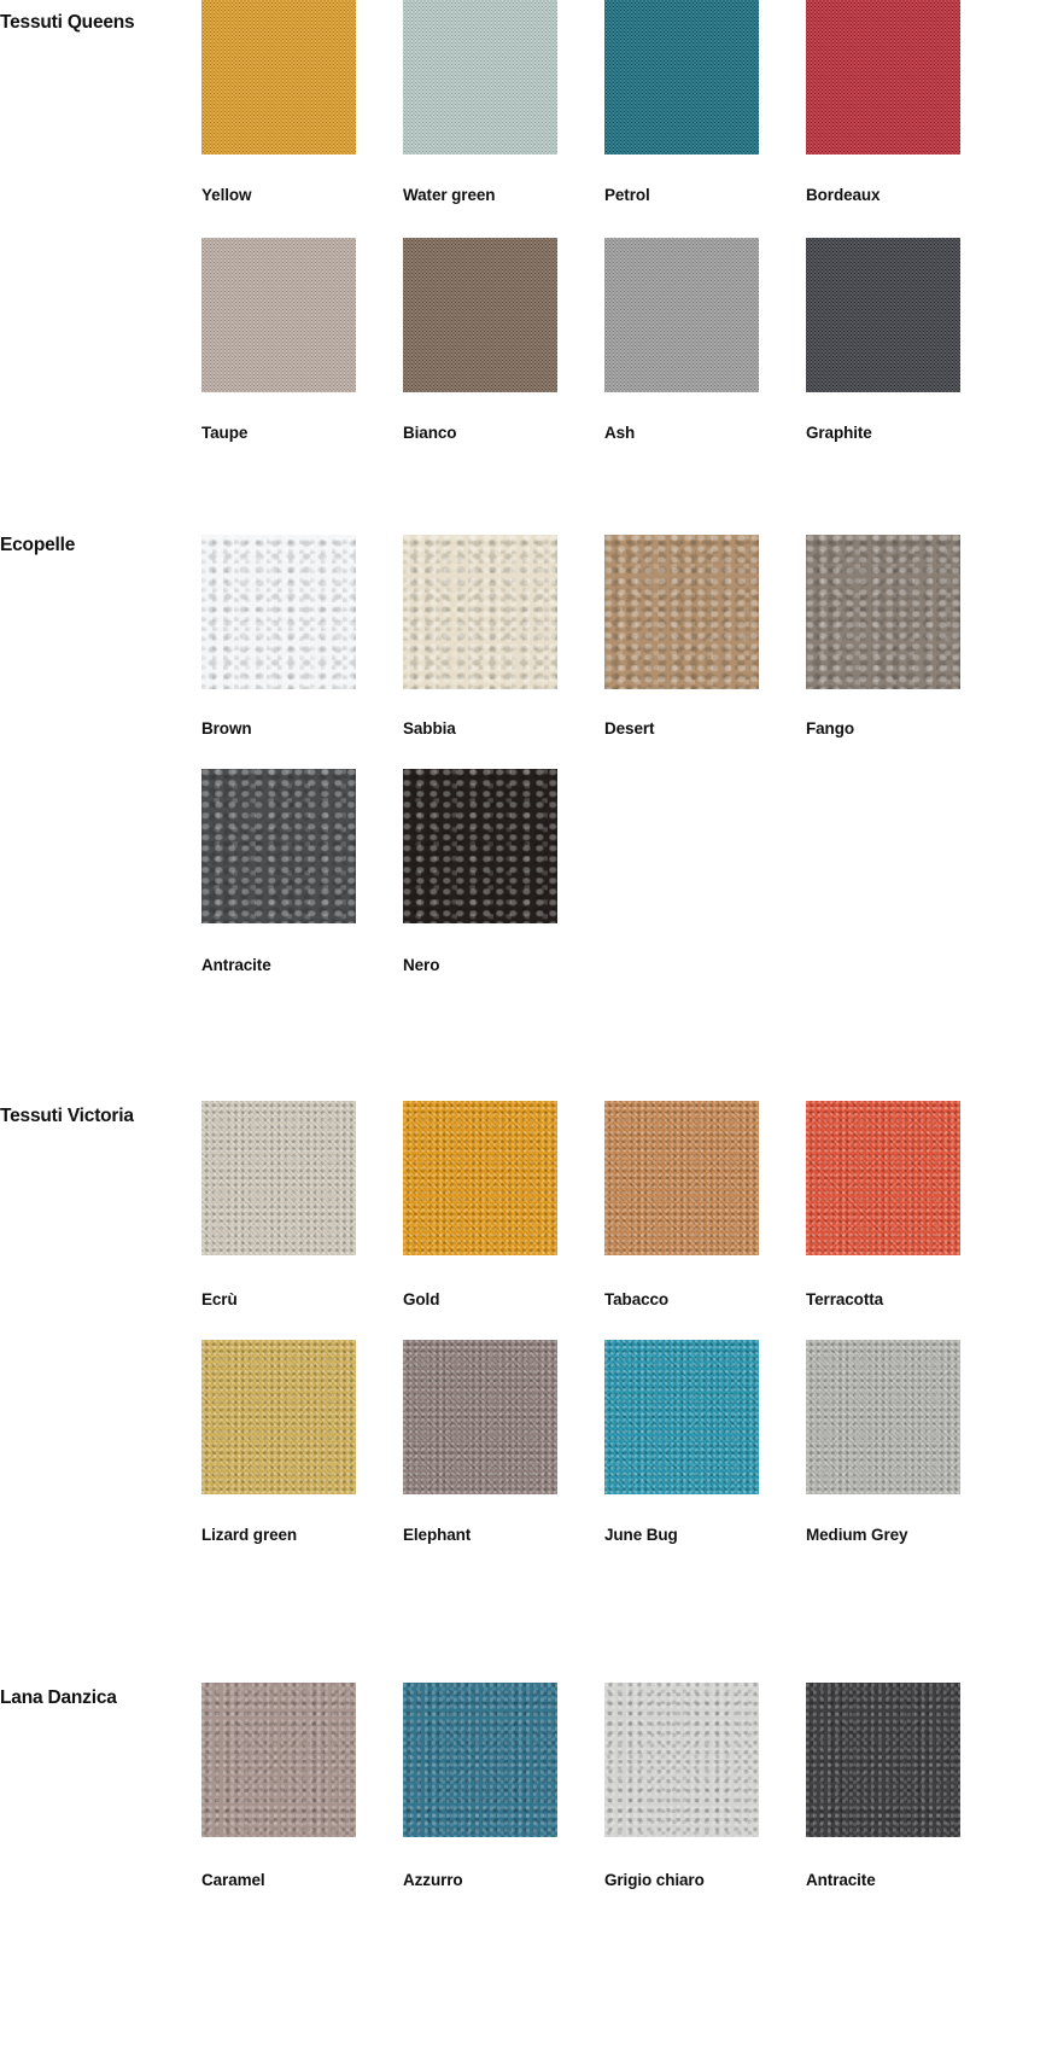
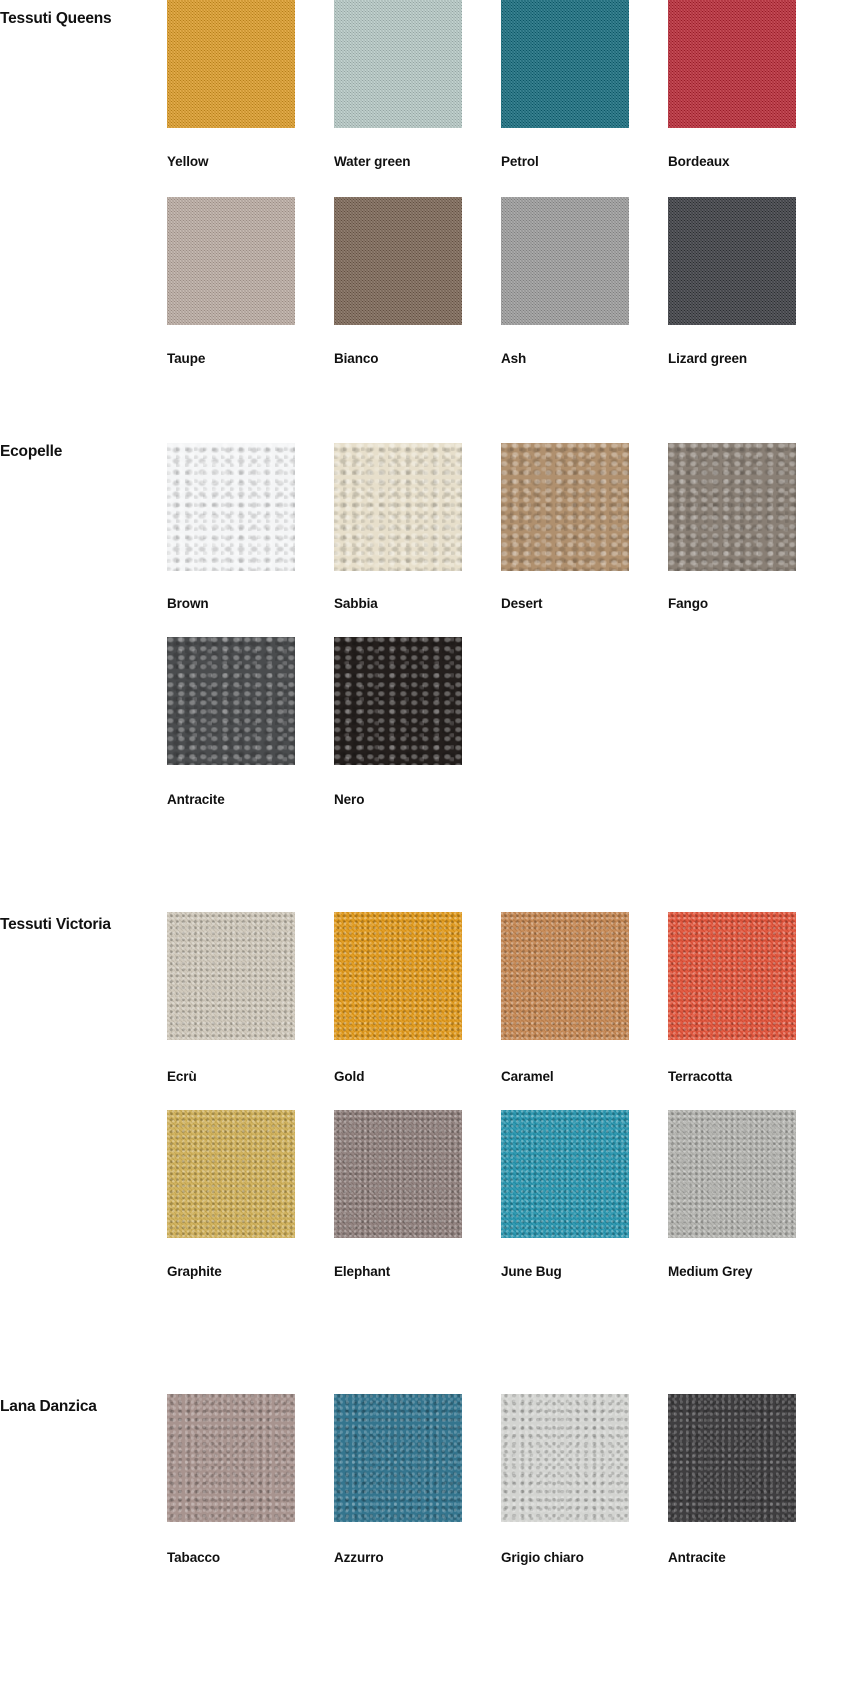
  Tessuti Queens
  Yellow
  Water green
  Petrol
  Bordeaux
  Taupe
  Bianco
  Ash
- Graphite
+ Lizard green
  Ecopelle
  Brown
  Sabbia
  Desert
  Fango
  Antracite
  Nero
  Tessuti Victoria
  Ecrù
  Gold
- Tabacco
+ Caramel
  Terracotta
- Lizard green
+ Graphite
  Elephant
  June Bug
  Medium Grey
  Lana Danzica
- Caramel
+ Tabacco
  Azzurro
  Grigio chiaro
  Antracite
